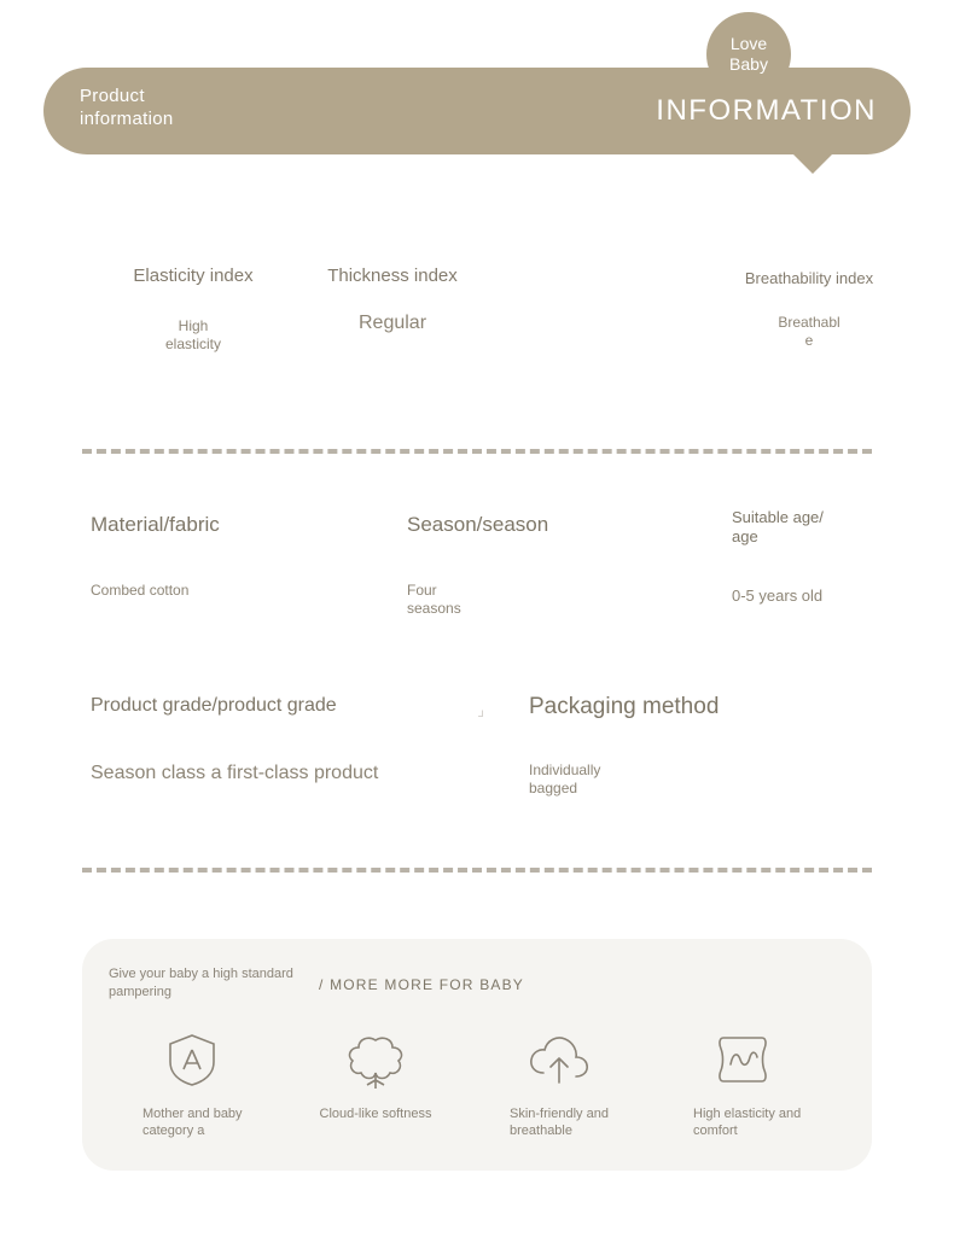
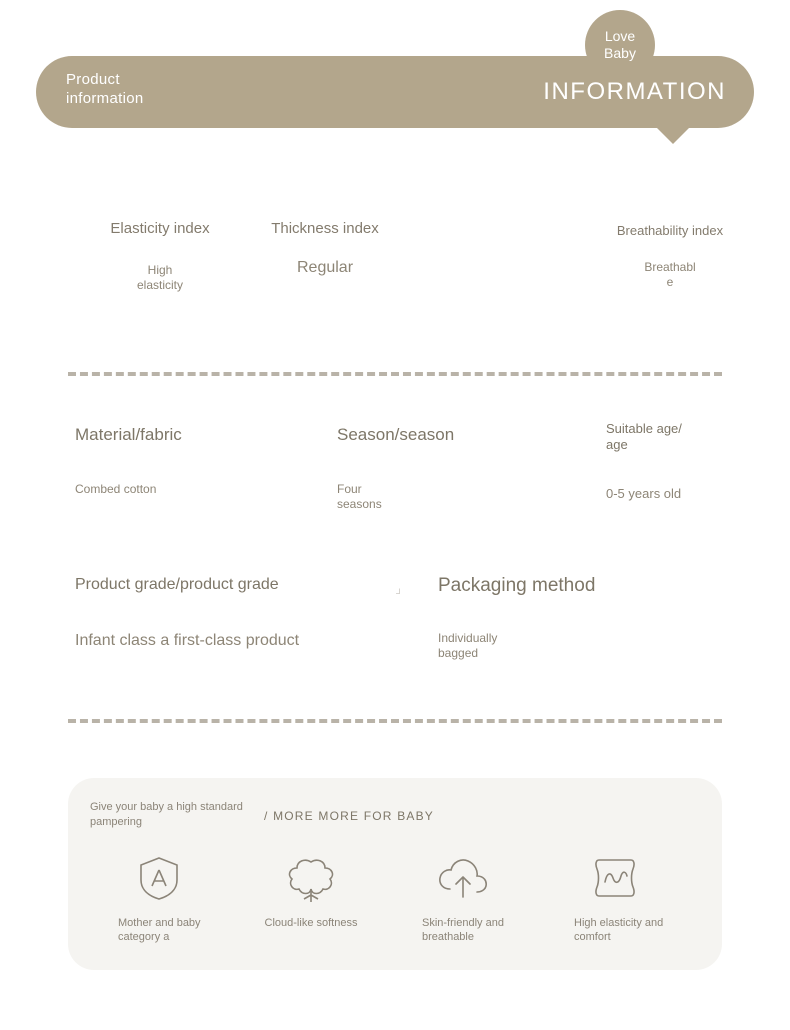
  Product
  information
  INFORMATION
  Elasticity index
  High
  elasticity
  Thickness index
  Regular
  Breathability index
  Breathabl
  e
  Material/fabric
  Combed cotton
  Season/season
  Four
  seasons
  Suitable age/
  age
  0-5 years old
  Product grade/product grade
  」
- Season class a first-class product
+ Infant class a first-class product
  Packaging method
  Individually
  bagged
  Give your baby a high standard pampering
  / MORE MORE FOR BABY
  Mother and baby
  category a
  Cloud-like softness
  Skin-friendly and
  breathable
  High elasticity and
  comfort
  Love
  Baby
